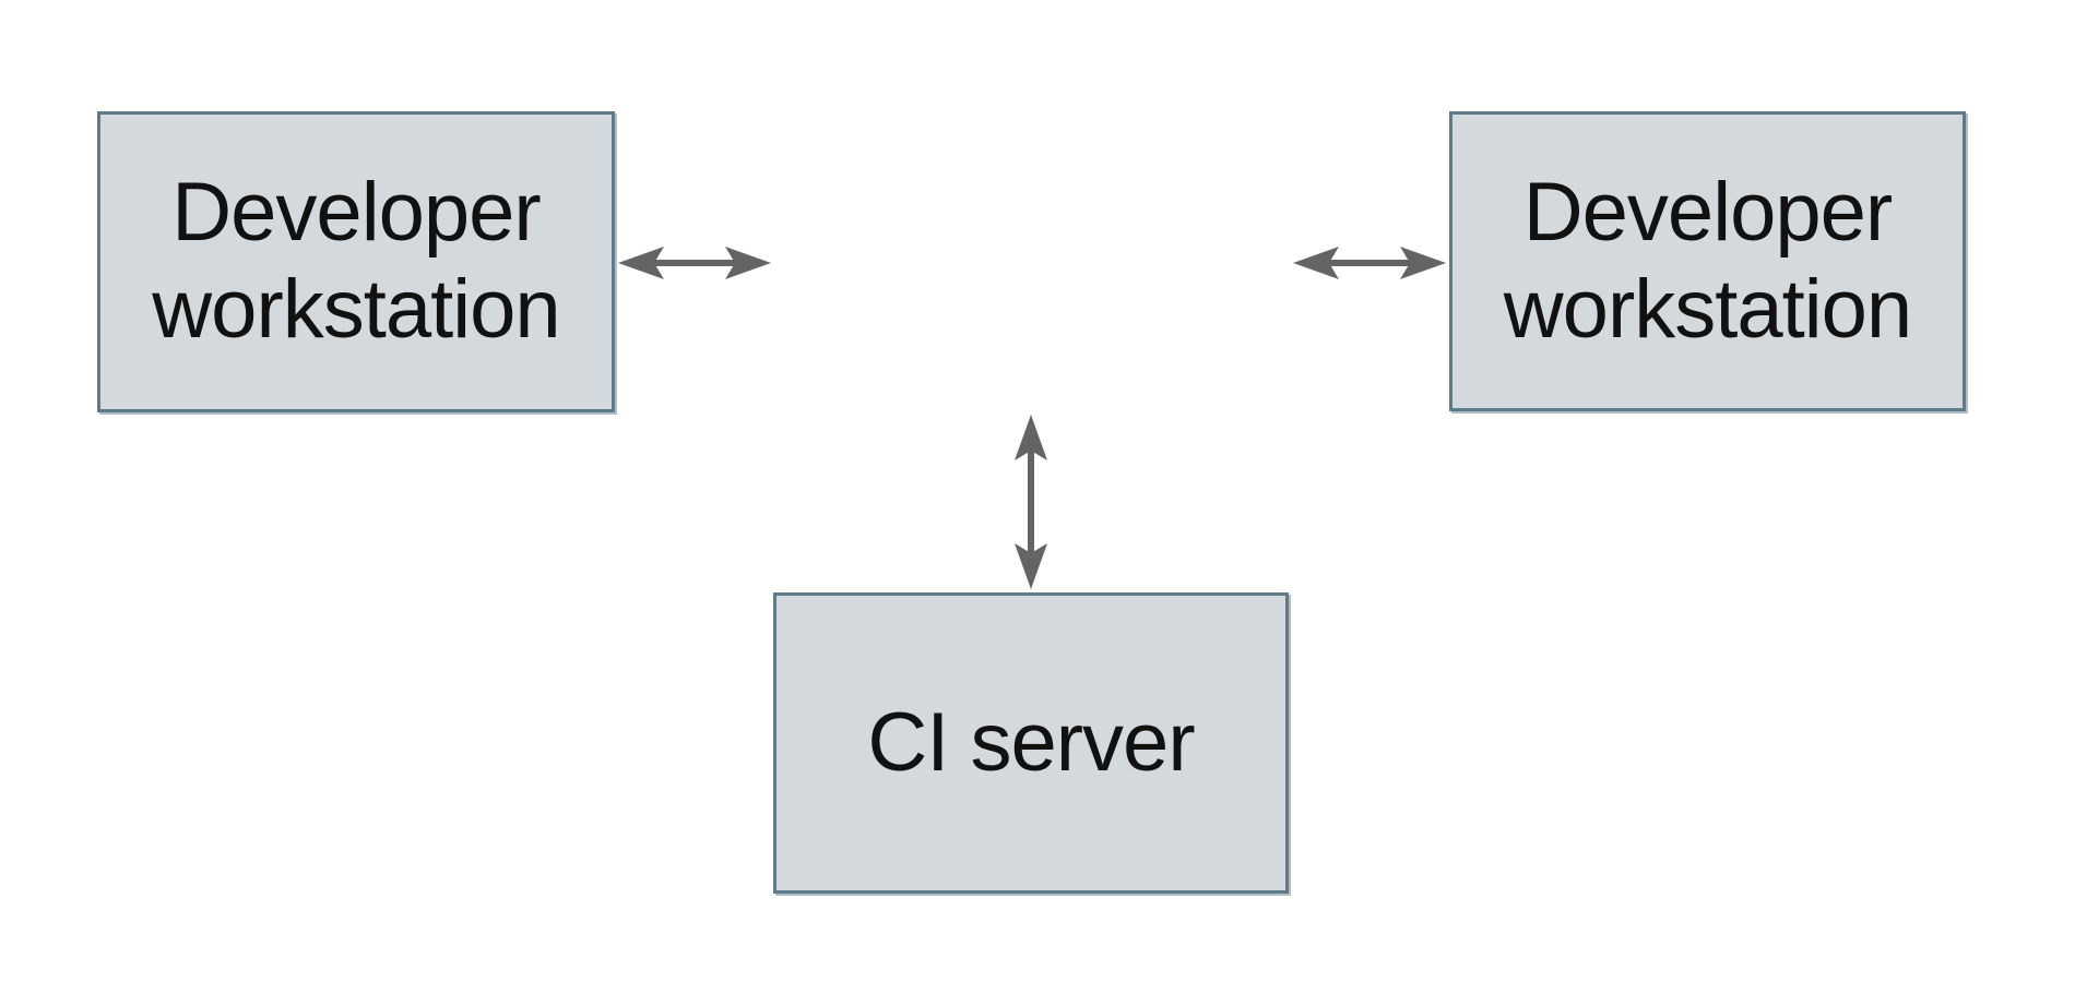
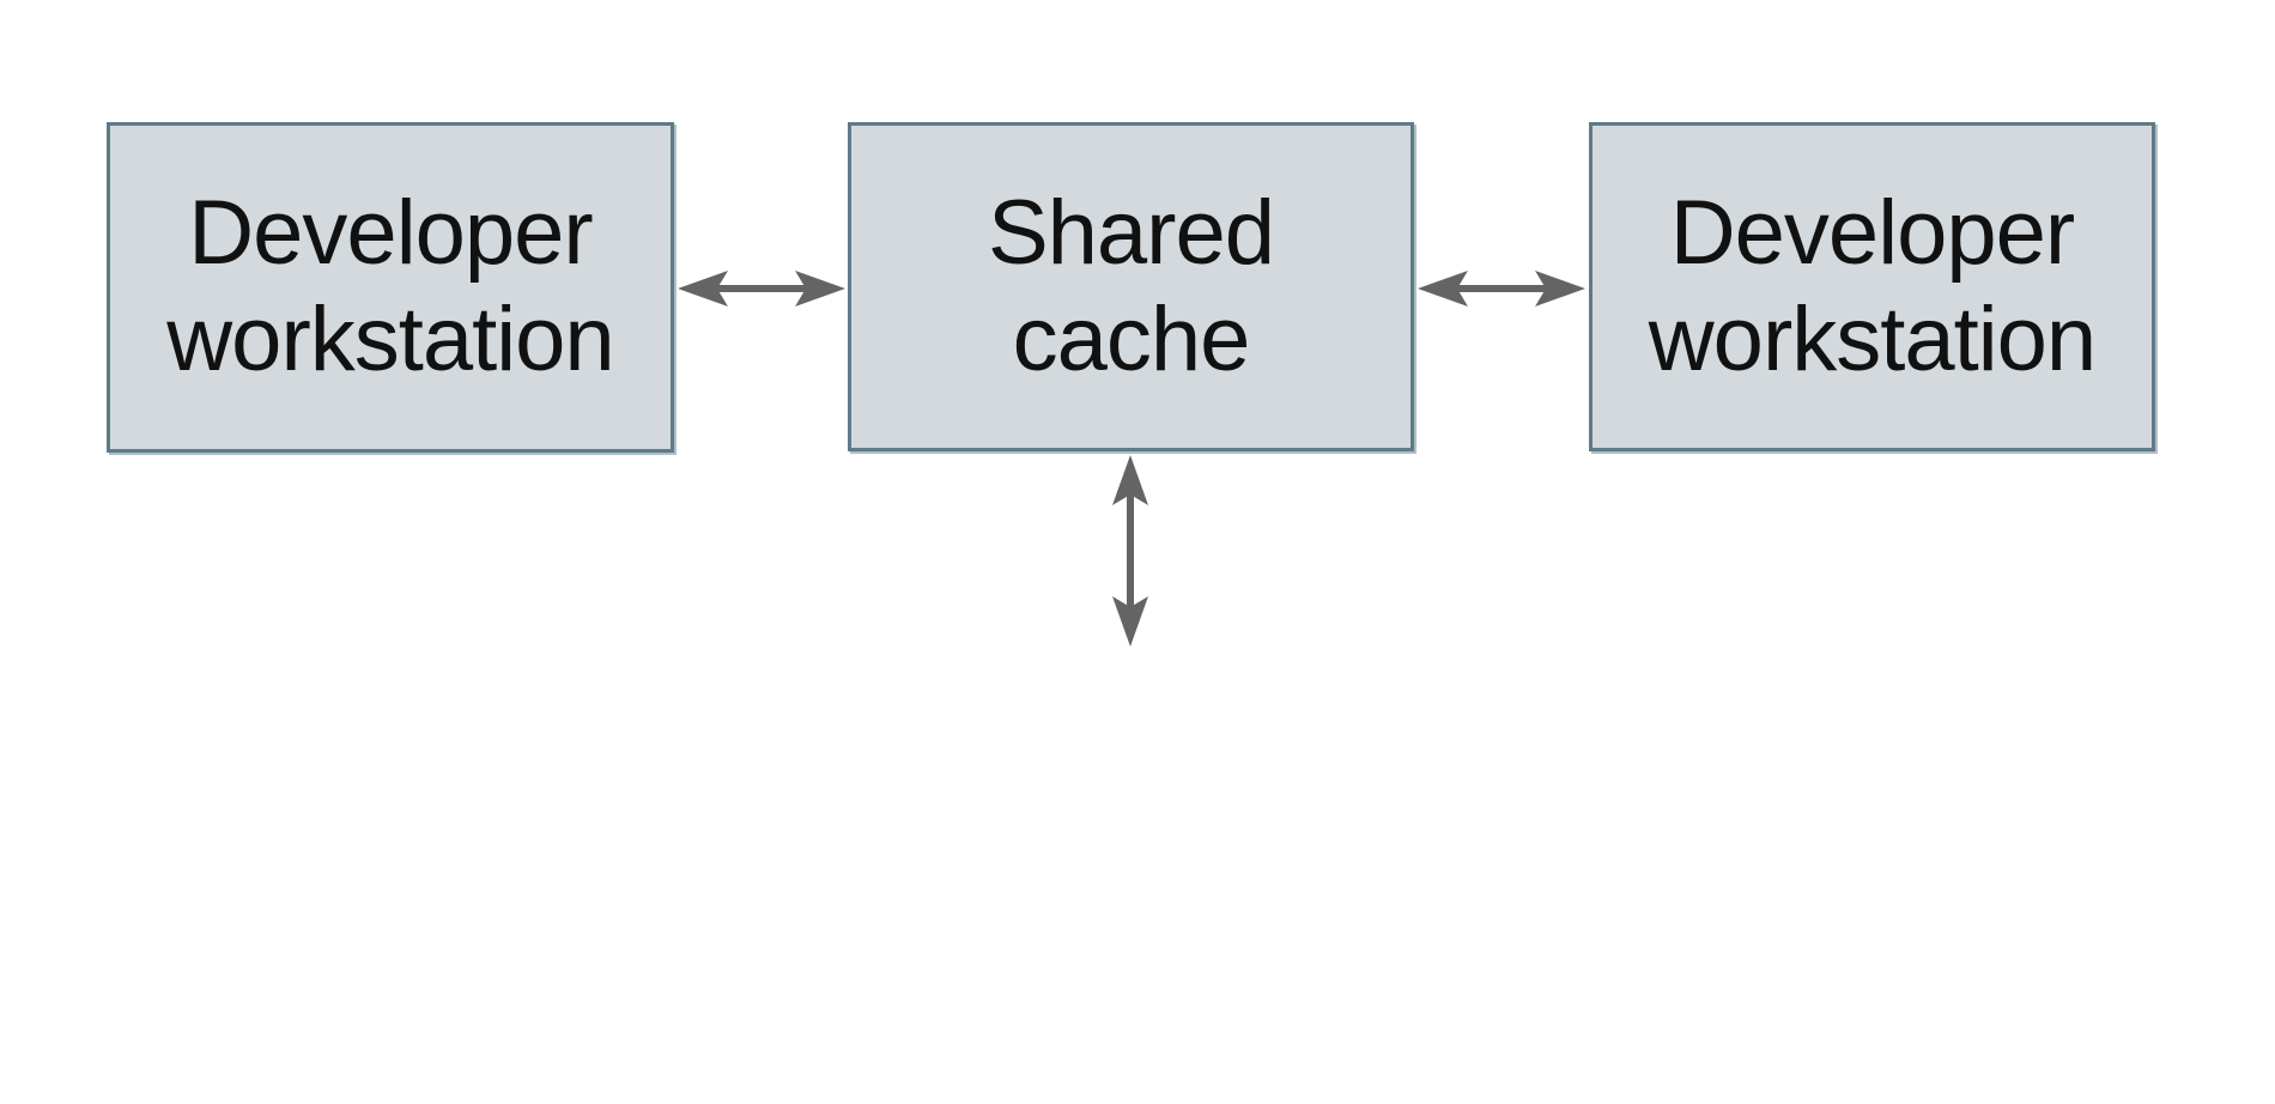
  Developer
  workstation
+ Shared
+ cache
  Developer
  workstation
- CI server
